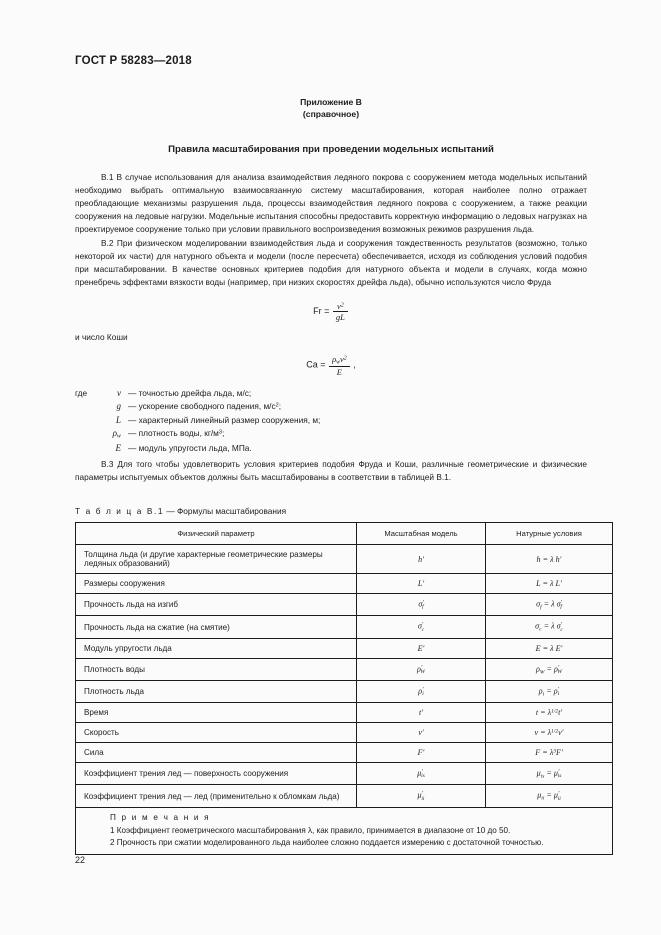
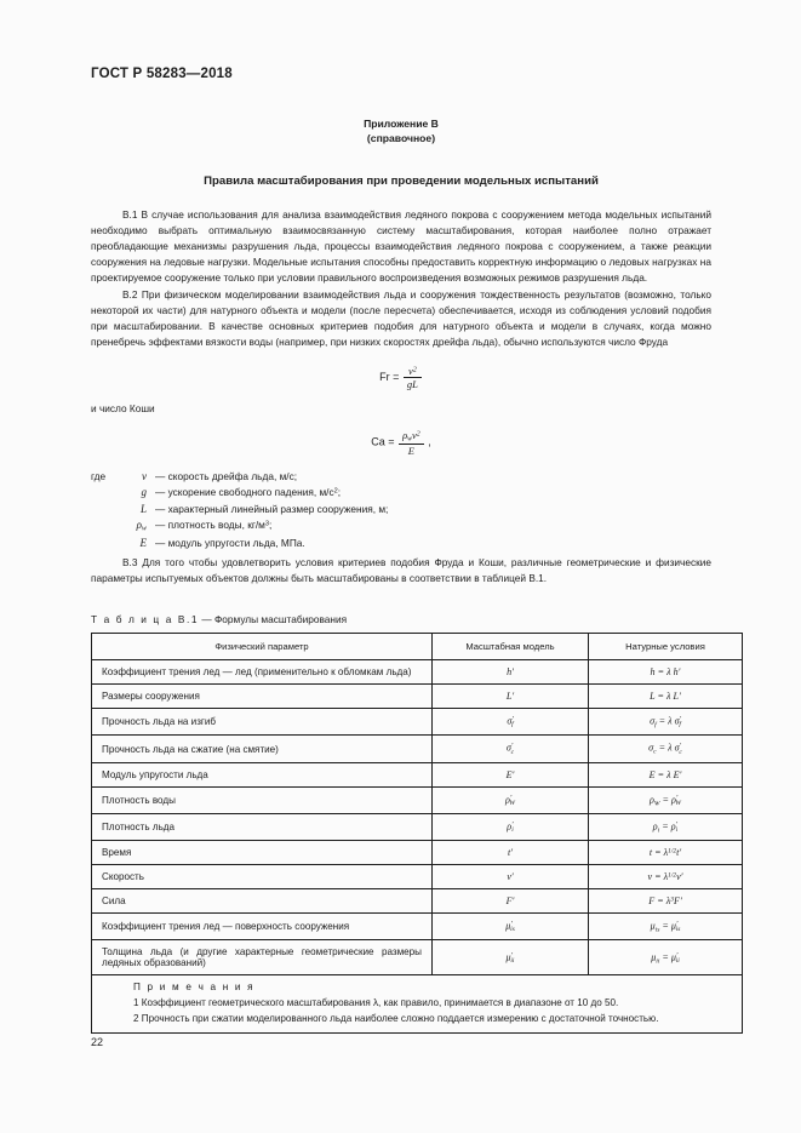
  ГОСТ Р 58283—2018
  Приложение В
  (справочное)
  Правила масштабирования при проведении модельных испытаний
  В.1 В случае использования для анализа взаимодействия ледяного покрова с сооружением метода модельных испытаний необходимо выбрать оптимальную взаимосвязанную систему масштабирования, которая наиболее полно отражает преобладающие механизмы разрушения льда, процессы взаимодействия ледяного покрова с сооружением, а также реакции сооружения на ледовые нагрузки. Модельные испытания способны предоставить корректную информацию о ледовых нагрузках на проектируемое сооружение только при условии правильного воспроизведения возможных режимов разрушения льда.
  В.2 При физическом моделировании взаимодействия льда и сооружения тождественность результатов (возможно, только некоторой их части) для натурного объекта и модели (после пересчета) обеспечивается, исходя из соблюдения условий подобия при масштабировании. В качестве основных критериев подобия для натурного объекта и модели в случаях, когда можно пренебречь эффектами вязкости воды (например, при низких скоростях дрейфа льда), обычно используются число Фруда
  Fr =
  gL
  и число Коши
  Ca =
  E
  ,
  где
  v
- — точностью дрейфа льда, м/с;
+ — скорость дрейфа льда, м/с;
  g
  — ускорение свободного падения, м/с ;
  L
  — характерный линейный размер сооружения, м;
  — плотность воды, кг/м ;
  E
  — модуль упругости льда, МПа.
  В.3 Для того чтобы удовлетворить условия критериев подобия Фруда и Коши, различные геометрические и физические параметры испытуемых объектов должны быть масштабированы в соответствии в таблицей В.1.
  Т а б л и ц а В.1 — Формулы масштабирования
  Физический параметр	Масштабная модель	Натурные условия
- Толщина льда (и другие характерные геометрические размеры ледяных образований)	h′	h = λ h′
+ Коэффициент трения лед — лед (применительно к обломкам льда)	h′	h = λ h′
  Размеры сооружения	L′	L = λ L′
  Прочность льда на изгиб	σ	σ = λ σ
  Прочность льда на сжатие (на смятие)	σ	σ = λ σ
  Модуль упругости льда	E′	E = λ E′
  Плотность воды	ρ	ρ = ρ
  Плотность льда	ρ	ρ = ρ
  Время	t′	t = λ t′
  Скорость	v′	v = λ v′
  Сила	F′	F = λ F′
  Коэффициент трения лед — поверхность сооружения	μ	μ = μ
- Коэффициент трения лед — лед (применительно к обломкам льда)	μ	μ = μ
+ Толщина льда (и другие характерные геометрические размеры ледяных образований)	μ	μ = μ
  П р и м е ч а н и я 1 Коэффициент геометрического масштабирования λ, как правило, принимается в диапазоне от 10 до 50. 2 Прочность при сжатии моделированного льда наиболее сложно поддается измерению с достаточной точностью.
  22
